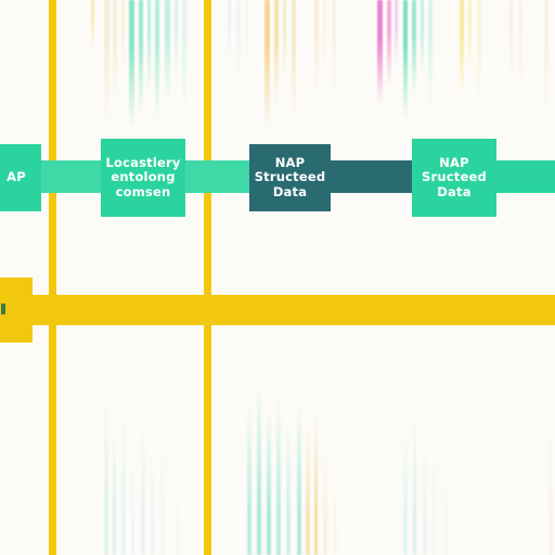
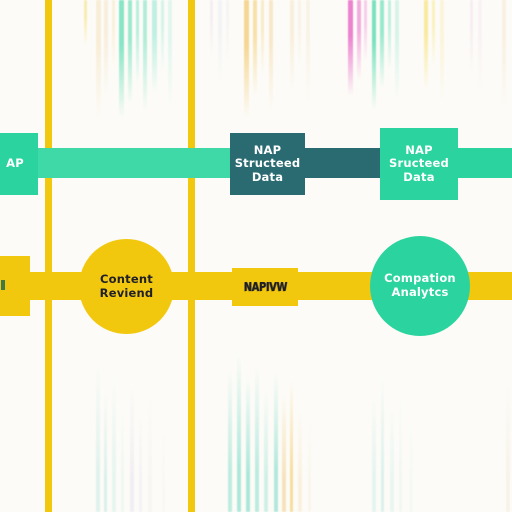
  AP
- Locastlery
- entolong
- comsen
  NAP
  Structeed
  Data
  NAP
  Sructeed
  Data
+ Content
+ Reviend
+ NAPIVW
+ Compation
+ Analytcs
